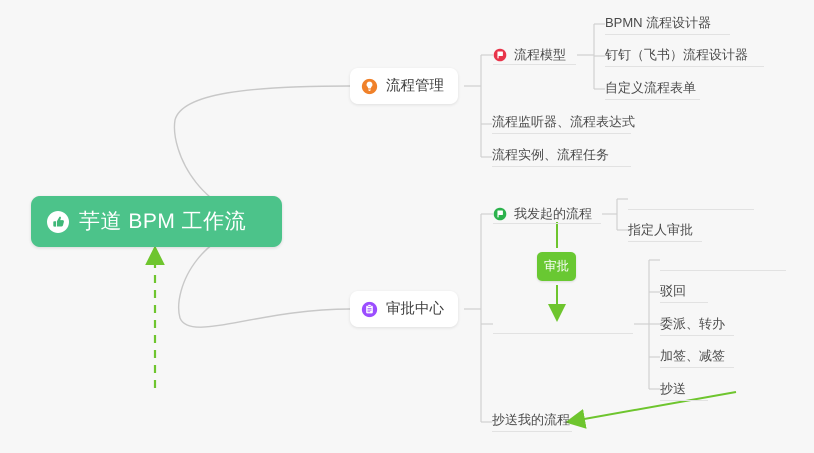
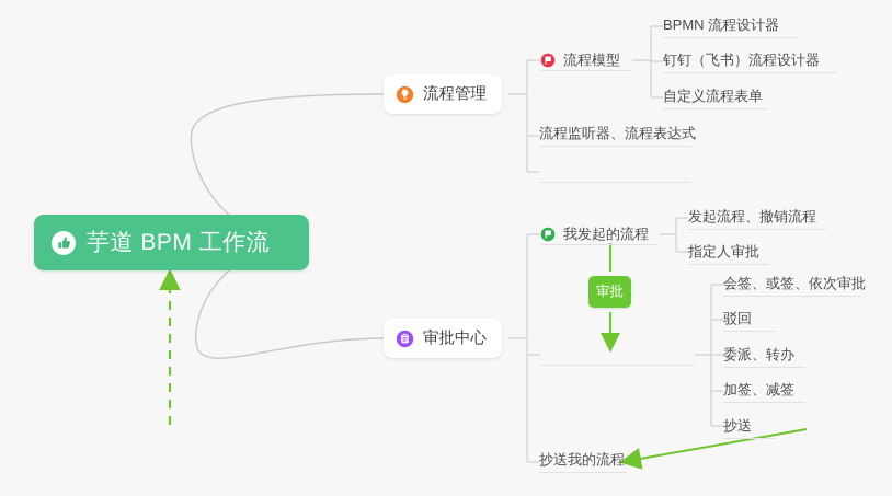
  芋道 BPM 工作流
  流程管理
  审批中心
  审批
  流程模型
  流程监听器、流程表达式
- 流程实例、流程任务
  BPMN 流程设计器
  钉钉（飞书）流程设计器
  自定义流程表单
  我发起的流程
  抄送我的流程
+ 发起流程、撤销流程
  指定人审批
+ 会签、或签、依次审批
  驳回
  委派、转办
  加签、减签
  抄送
